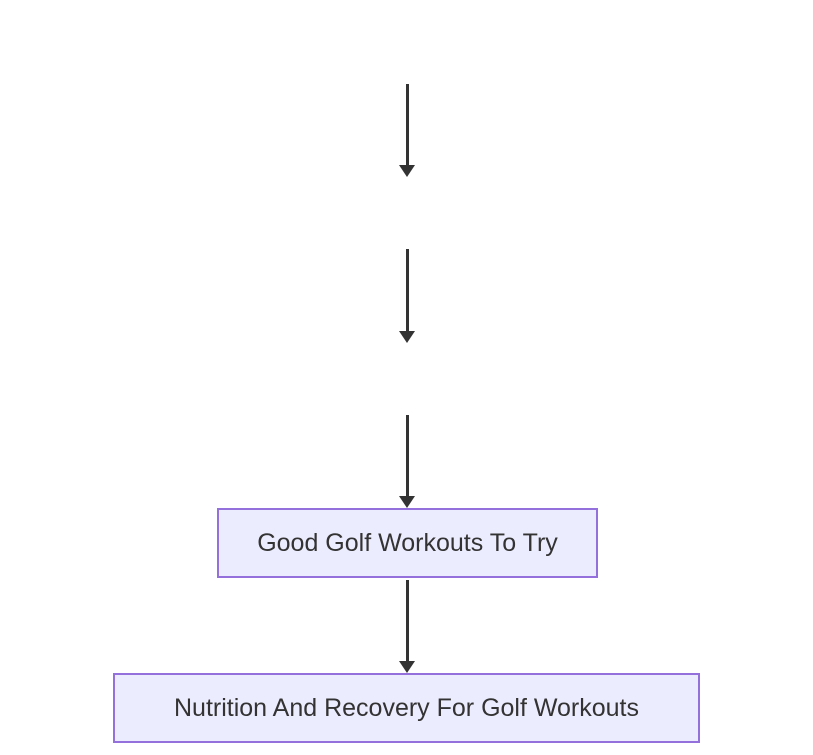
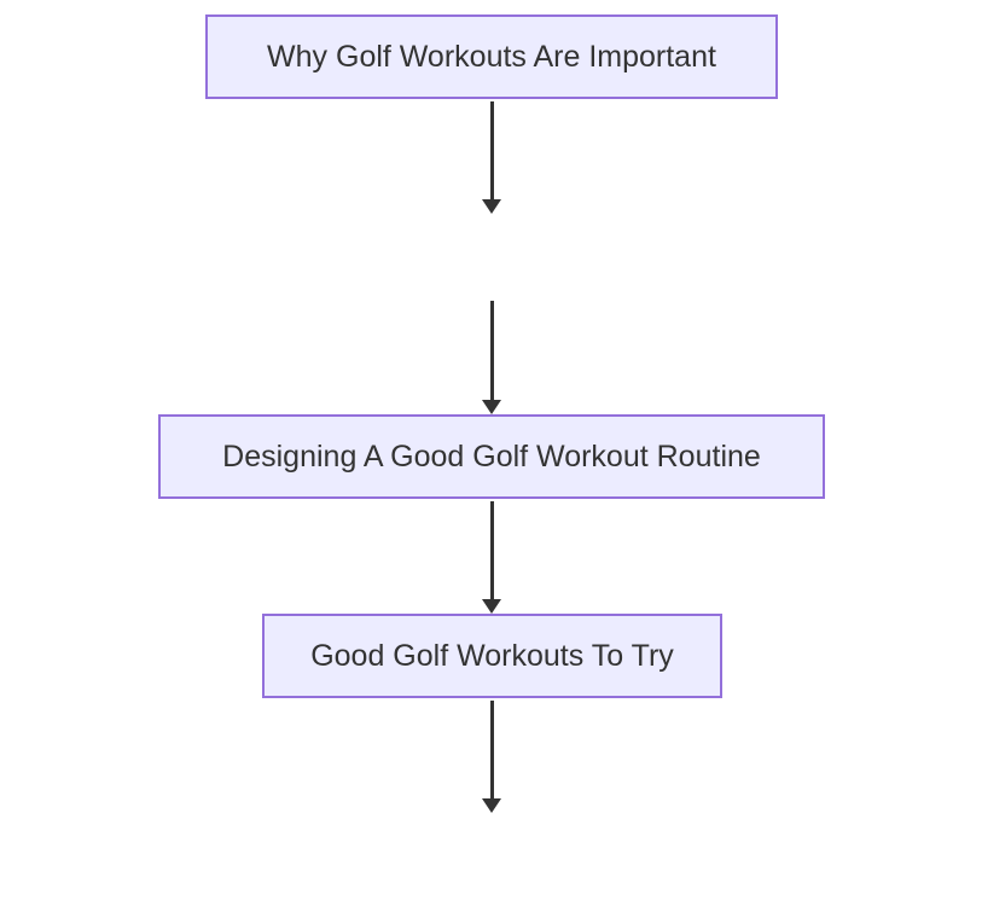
+ Why Golf Workouts Are Important
+ Designing A Good Golf Workout Routine
  Good Golf Workouts To Try
- Nutrition And Recovery For Golf Workouts
